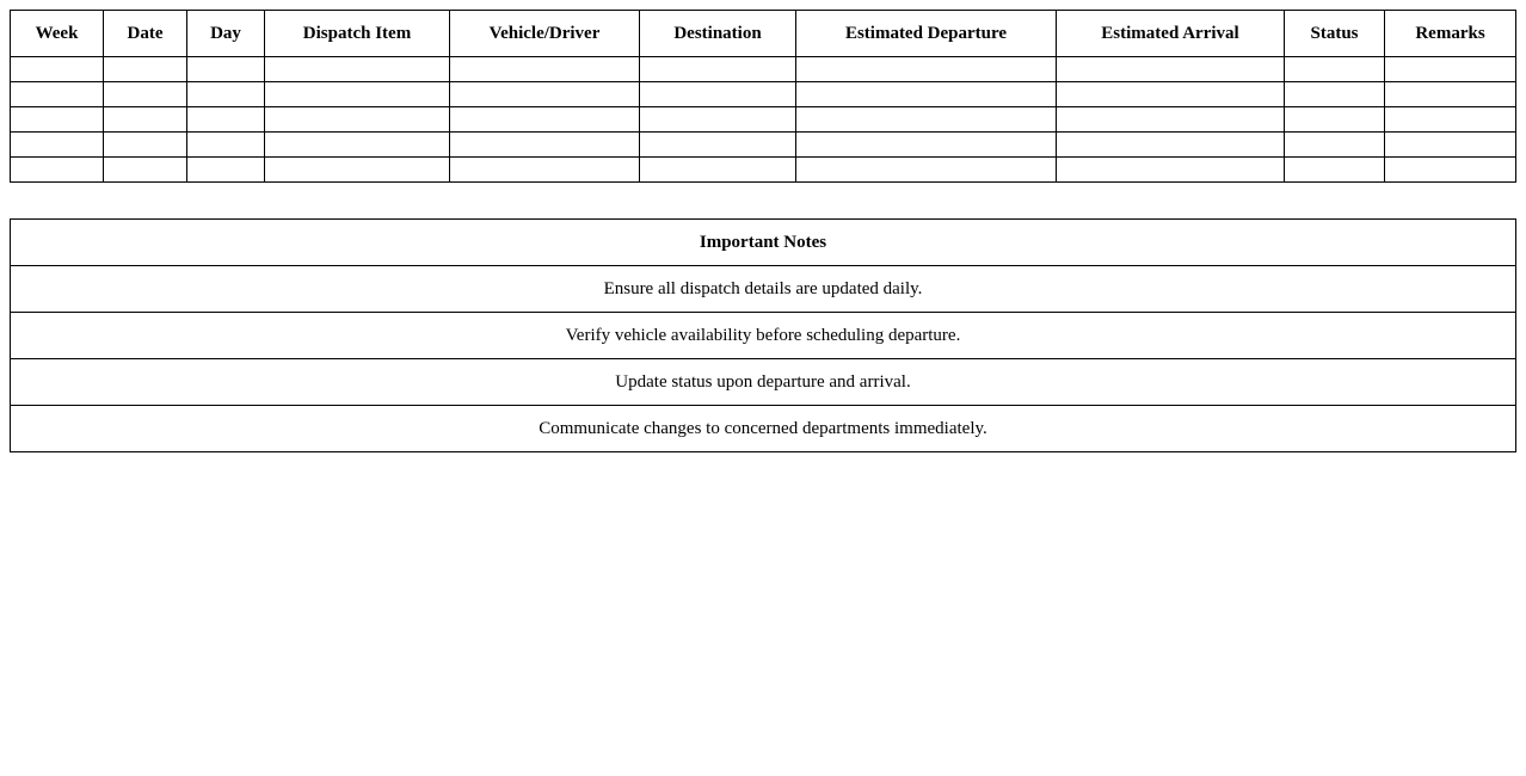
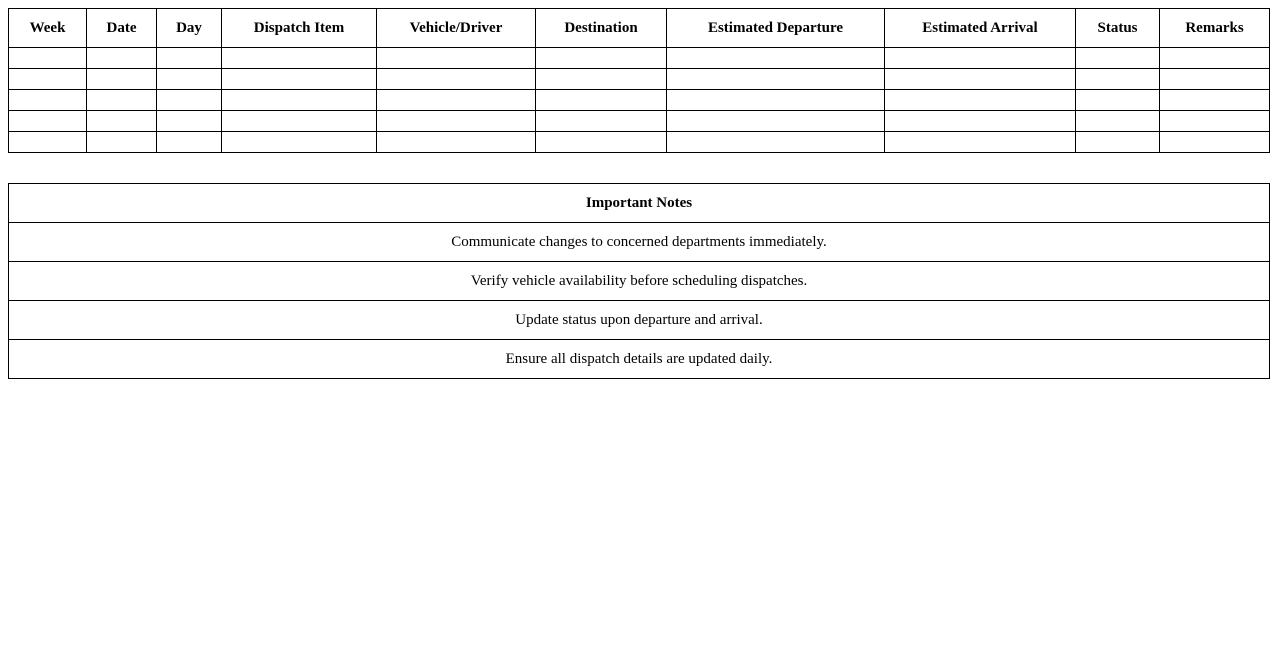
  Week	Date	Day	Dispatch Item	Vehicle/Driver	Destination	Estimated Departure	Estimated Arrival	Status	Remarks
  Important Notes
- Ensure all dispatch details are updated daily.
+ Communicate changes to concerned departments immediately.
- Verify vehicle availability before scheduling departure.
+ Verify vehicle availability before scheduling dispatches.
  Update status upon departure and arrival.
- Communicate changes to concerned departments immediately.
+ Ensure all dispatch details are updated daily.
